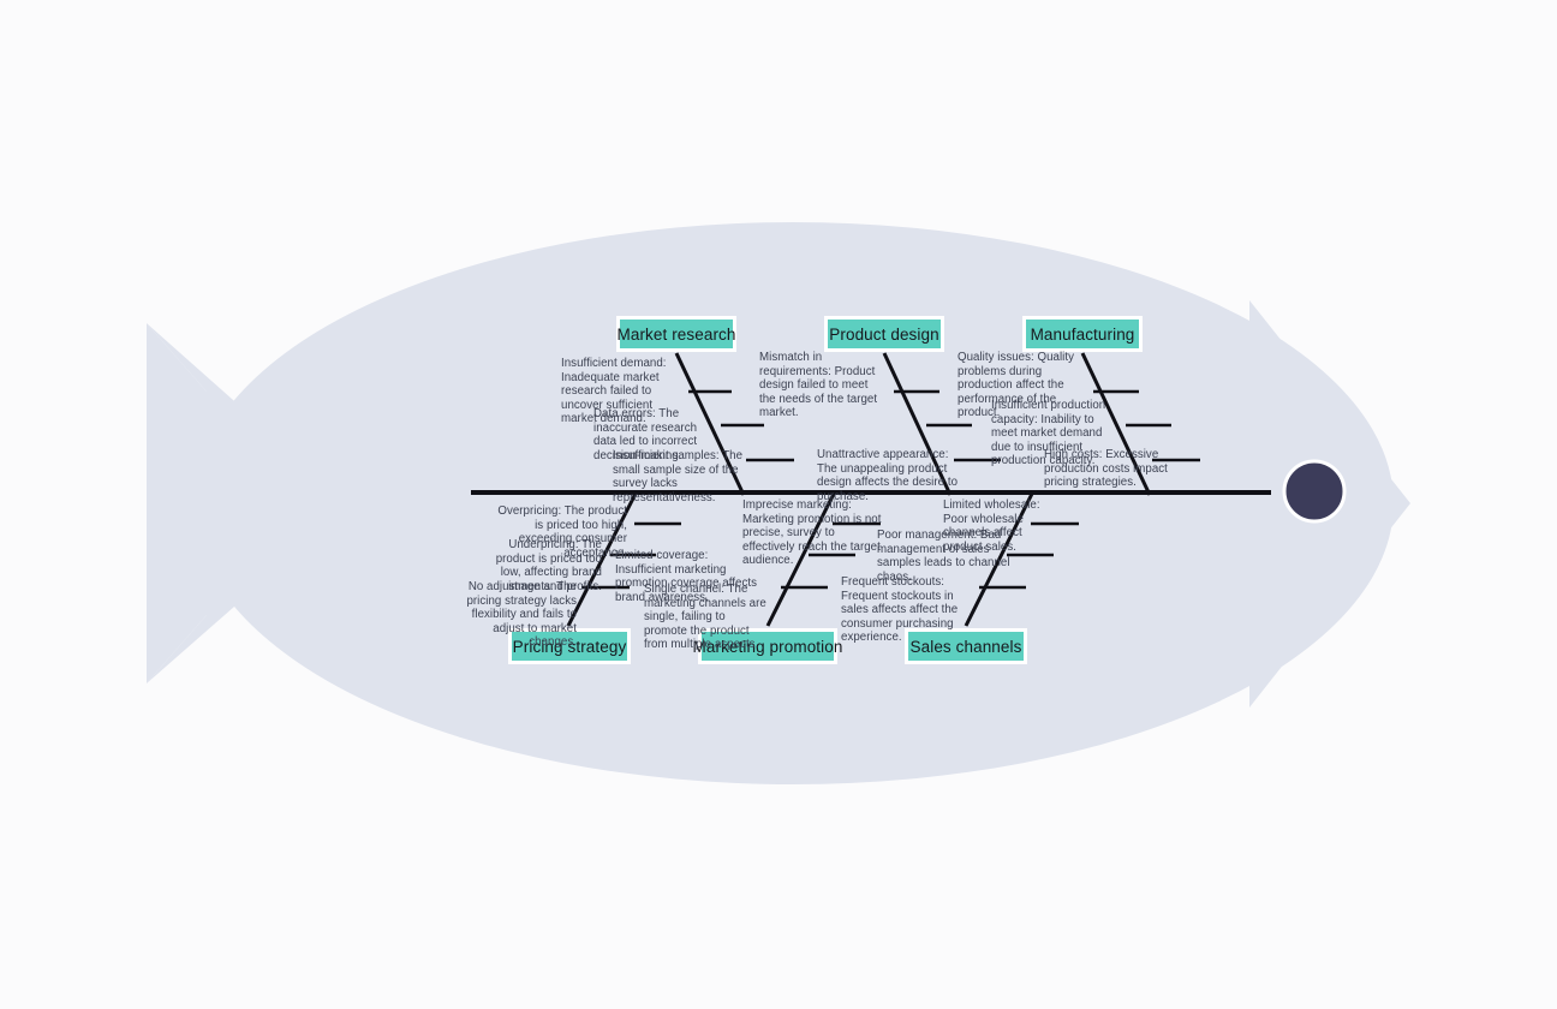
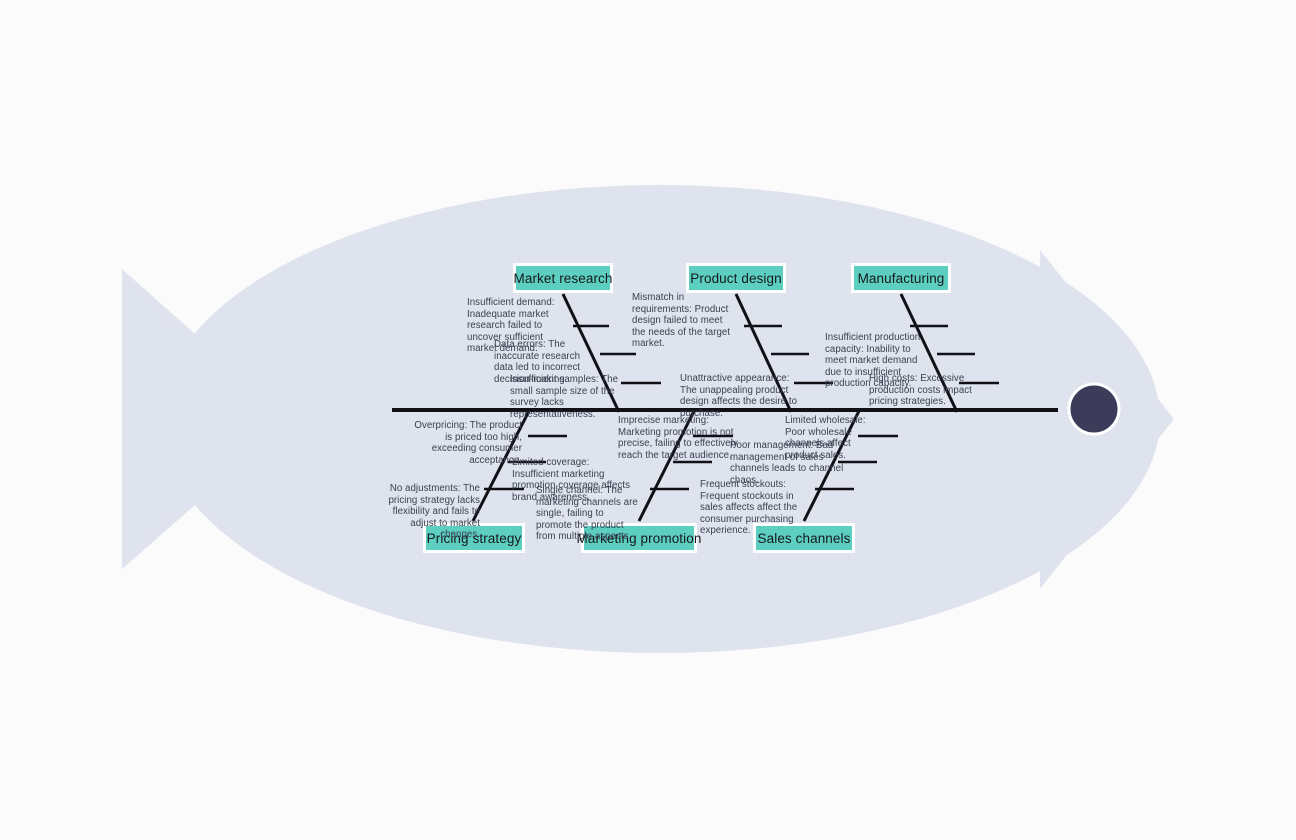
  Market research
  Product design
  Manufacturing
  Pricing strategy
  Marketing promotion
  Sales channels
  Insufficient demand: Inadequate market research failed to uncover sufficient market demand.
  Data errors: The inaccurate research data led to incorrect decision-making.
  Insufficient samples: The small sample size of the survey lacks representativeness.
  Mismatch in requirements: Product design failed to meet the needs of the target market.
  Unattractive appearance: The unappealing product design affects the desire to purchase.
- Quality issues: Quality problems during production affect the performance of the product.
  Insufficient production capacity: Inability to meet market demand due to insufficient production capacity.
  High costs: Excessive production costs impact pricing strategies.
  Overpricing: The product is priced too high, exceeding consumer acceptance.
- Underpricing: The product is priced too low, affecting brand image and profits.
  No adjustments: The pricing strategy lacks flexibility and fails to adjust to market changes.
- Imprecise marketing: Marketing promotion is not precise, survey to effectively reach the target audience.
+ Imprecise marketing: Marketing promotion is not precise, failing to effectively reach the target audience.
  Limited coverage: Insufficient marketing promotion coverage affects brand awareness.
  Single channel: The marketing channels are single, failing to promote the product from multiple aspects.
  Limited wholesale: Poor wholesale channels affect product sales.
- Poor management: Bad management of sales samples leads to channel chaos.
+ Poor management: Bad management of sales channels leads to channel chaos.
  Frequent stockouts: Frequent stockouts in sales affects affect the consumer purchasing experience.
